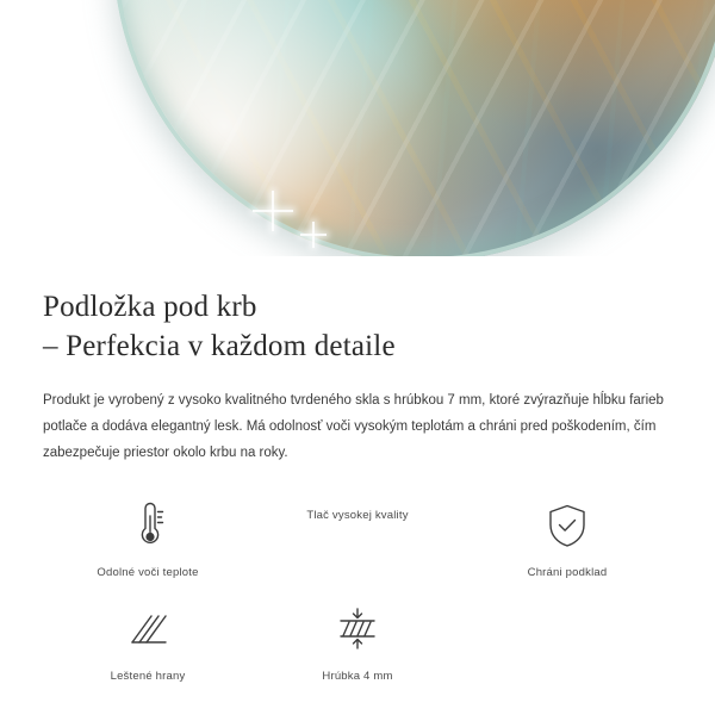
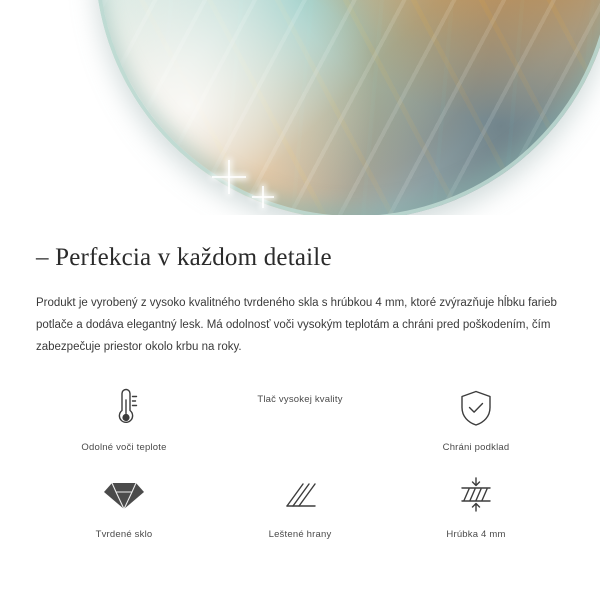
- Podložka pod krb
  – Perfekcia v každom detaile
- Produkt je vyrobený z vysoko kvalitného tvrdeného skla s hrúbkou 7 mm, ktoré zvýrazňuje hĺbku farieb potlače a dodáva elegantný lesk. Má odolnosť voči vysokým teplotám a chráni pred poškodením, čím zabezpečuje priestor okolo krbu na roky.
+ Produkt je vyrobený z vysoko kvalitného tvrdeného skla s hrúbkou 4 mm, ktoré zvýrazňuje hĺbku farieb potlače a dodáva elegantný lesk. Má odolnosť voči vysokým teplotám a chráni pred poškodením, čím zabezpečuje priestor okolo krbu na roky.
  Odolné voči teplote
  Tlač vysokej kvality
  Chráni podklad
+ Tvrdené sklo
  Leštené hrany
  Hrúbka 4 mm
